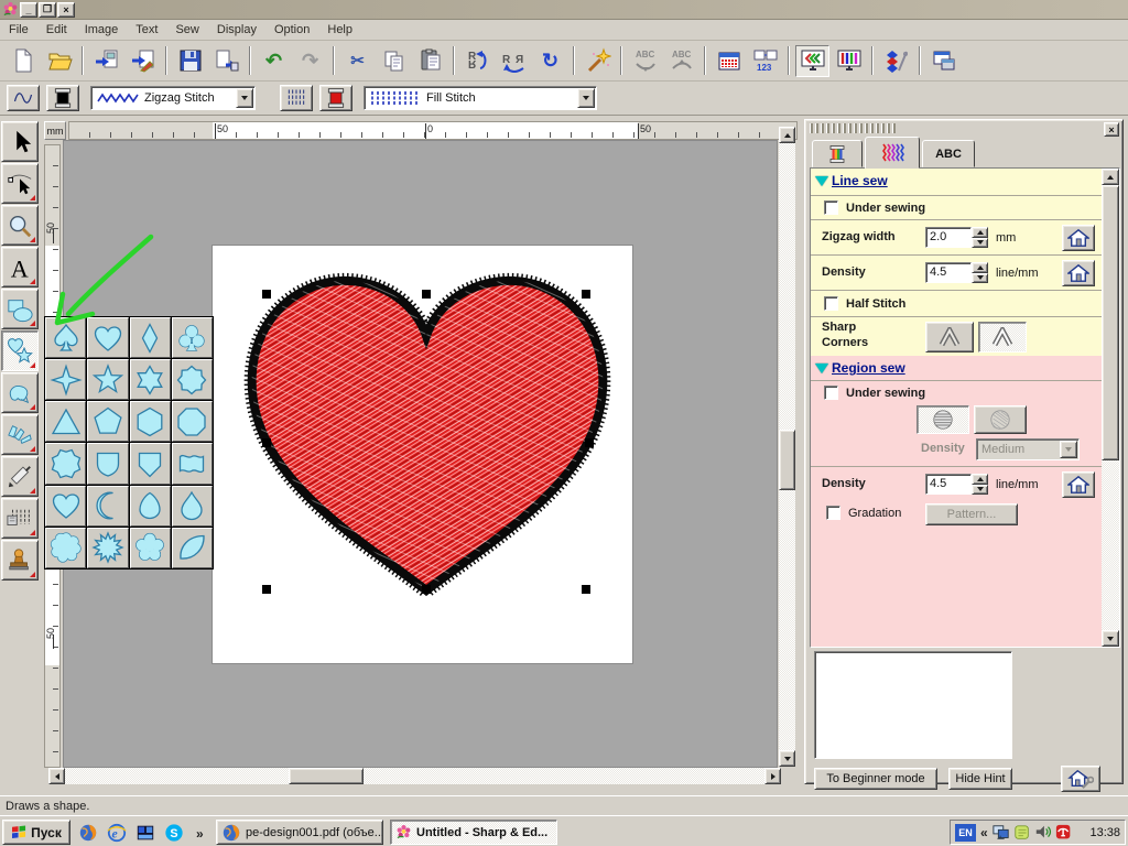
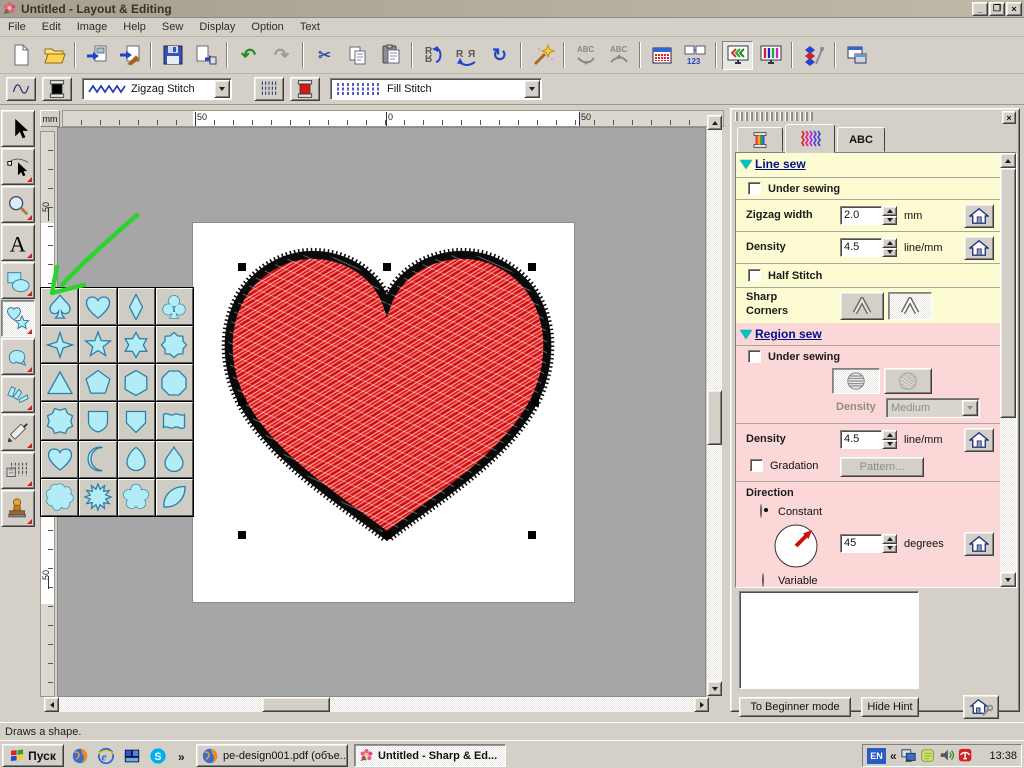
+ Untitled - Layout & Editing
  _
  ❐
  ×
  File
  Edit
  Image
- Text
+ Help
  Sew
  Display
  Option
- Help
+ Text
  ↶
  ↷
  ✂
  R
  R
  Я
  ↻
  ABC
  ABC
  123
  Zigzag Stitch
  Fill Stitch
  A
  mm
  50
  0
  50
  ×
  ABC
  Line sew
  Under sewing
  Zigzag width
  2.0
  mm
  Density
  4.5
  line/mm
  Half Stitch
  Sharp
  Corners
  Region sew
  Under sewing
  Density
  Medium
  Density
  4.5
  line/mm
  Gradation
  Pattern...
+ Direction
+ Constant
+ 45
+ degrees
+ Variable
  To Beginner mode
  Hide Hint
  Draws a shape.
  Пуск
  »
  EN
  «
  13:38
  e
  S
  pe-design001.pdf (объе..
  Untitled - Sharp & Ed...
